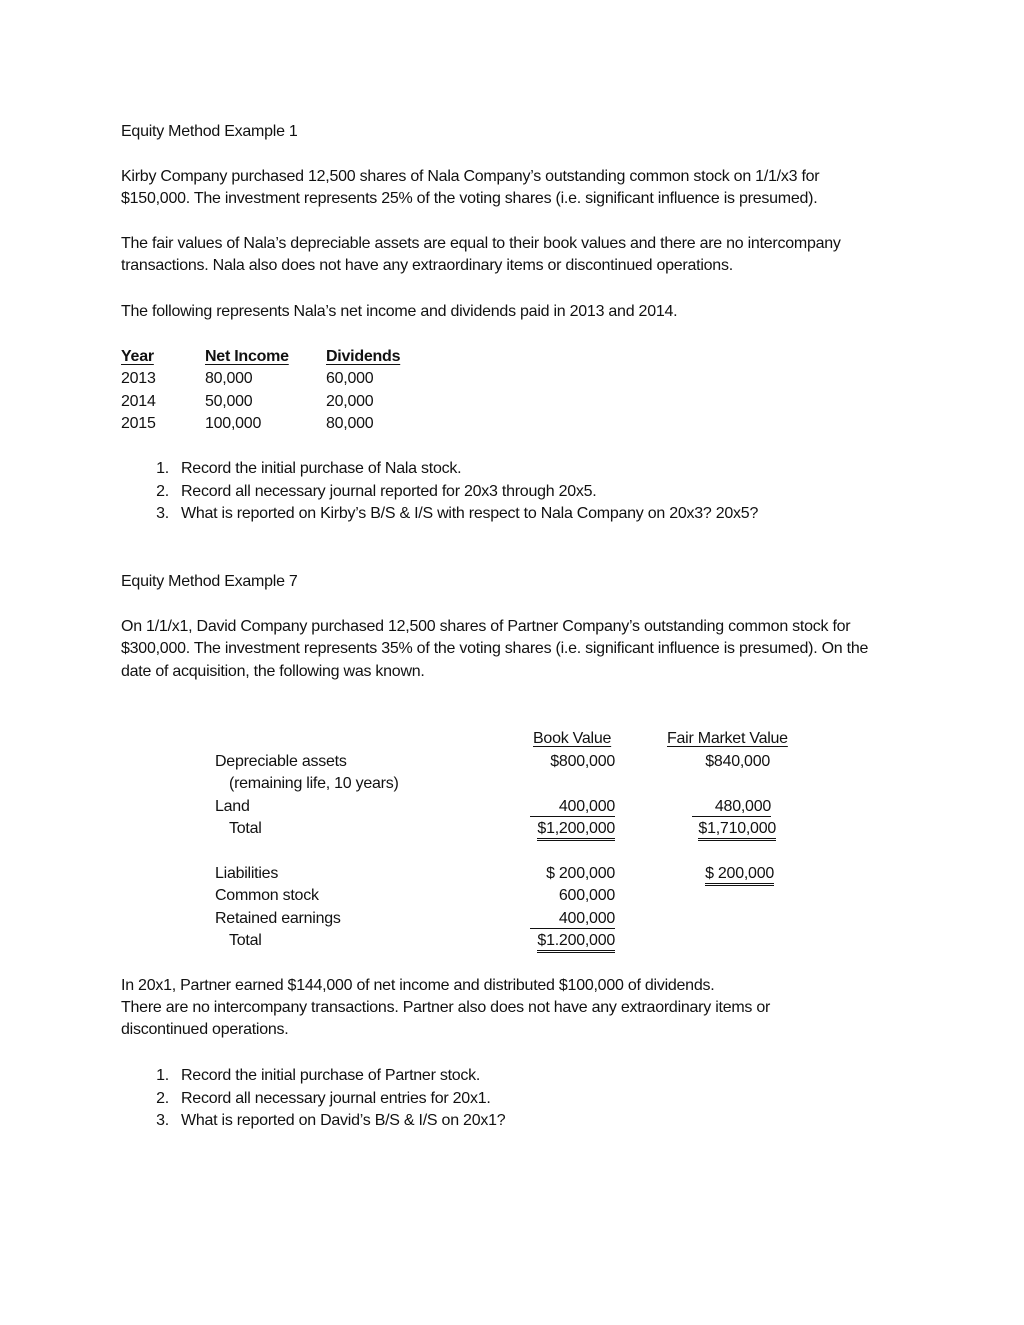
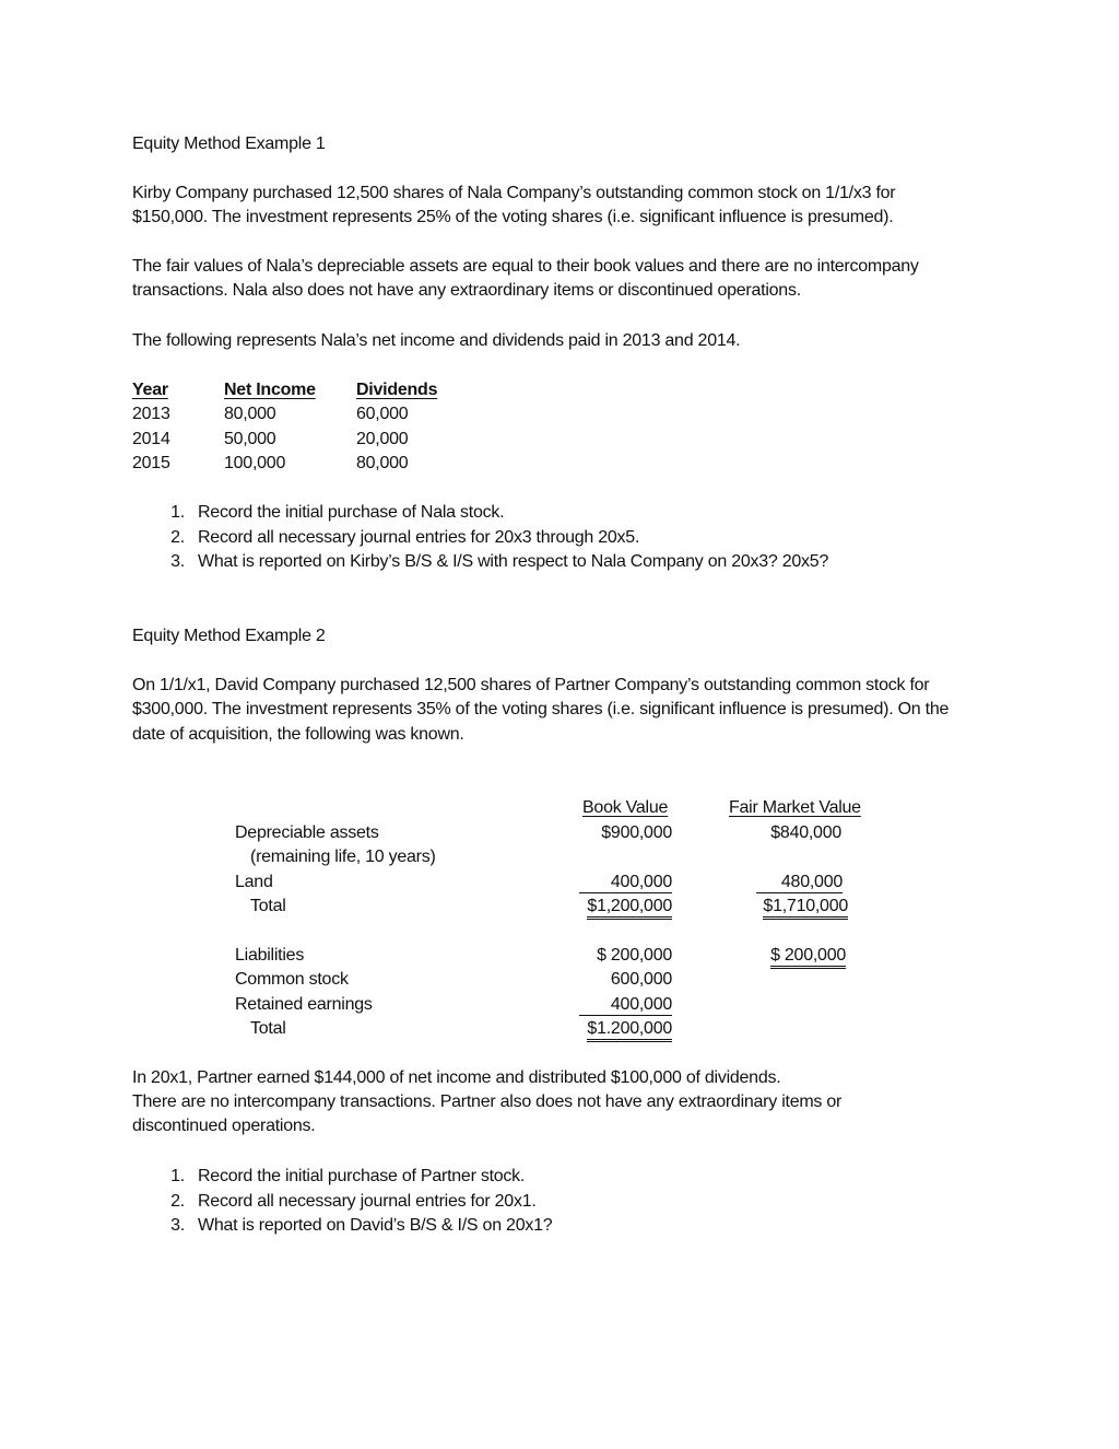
  Equity Method Example 1
  Kirby Company purchased 12,500 shares of Nala Company’s outstanding common stock on 1/1/x3 for $150,000. The investment represents 25% of the voting shares (i.e. significant influence is presumed).
  The fair values of Nala’s depreciable assets are equal to their book values and there are no intercompany transactions. Nala also does not have any extraordinary items or discontinued operations.
  The following represents Nala’s net income and dividends paid in 2013 and 2014.
  Year
  Net Income
  Dividends
  2013
  80,000
  60,000
  2014
  50,000
  20,000
  2015
  100,000
  80,000
  1.
  Record the initial purchase of Nala stock.
  2.
- Record all necessary journal reported for 20x3 through 20x5.
+ Record all necessary journal entries for 20x3 through 20x5.
  3.
  What is reported on Kirby’s B/S & I/S with respect to Nala Company on 20x3? 20x5?
- Equity Method Example 7
+ Equity Method Example 2
  On 1/1/x1, David Company purchased 12,500 shares of Partner Company’s outstanding common stock for $300,000. The investment represents 35% of the voting shares (i.e. significant influence is presumed). On the date of acquisition, the following was known.
  Book Value
  Fair Market Value
  Depreciable assets
- $800,000
+ $900,000
  $840,000
  (remaining life, 10 years)
  Land
  400,000
  480,000
  Total
  $1,200,000
  $1,710,000
  Liabilities
  $ 200,000
  $ 200,000
  Common stock
  600,000
  Retained earnings
  400,000
  Total
  $1.200,000
  In 20x1, Partner earned $144,000 of net income and distributed $100,000 of dividends.
  There are no intercompany transactions. Partner also does not have any extraordinary items or discontinued operations.
  1.
  Record the initial purchase of Partner stock.
  2.
  Record all necessary journal entries for 20x1.
  3.
  What is reported on David’s B/S & I/S on 20x1?
